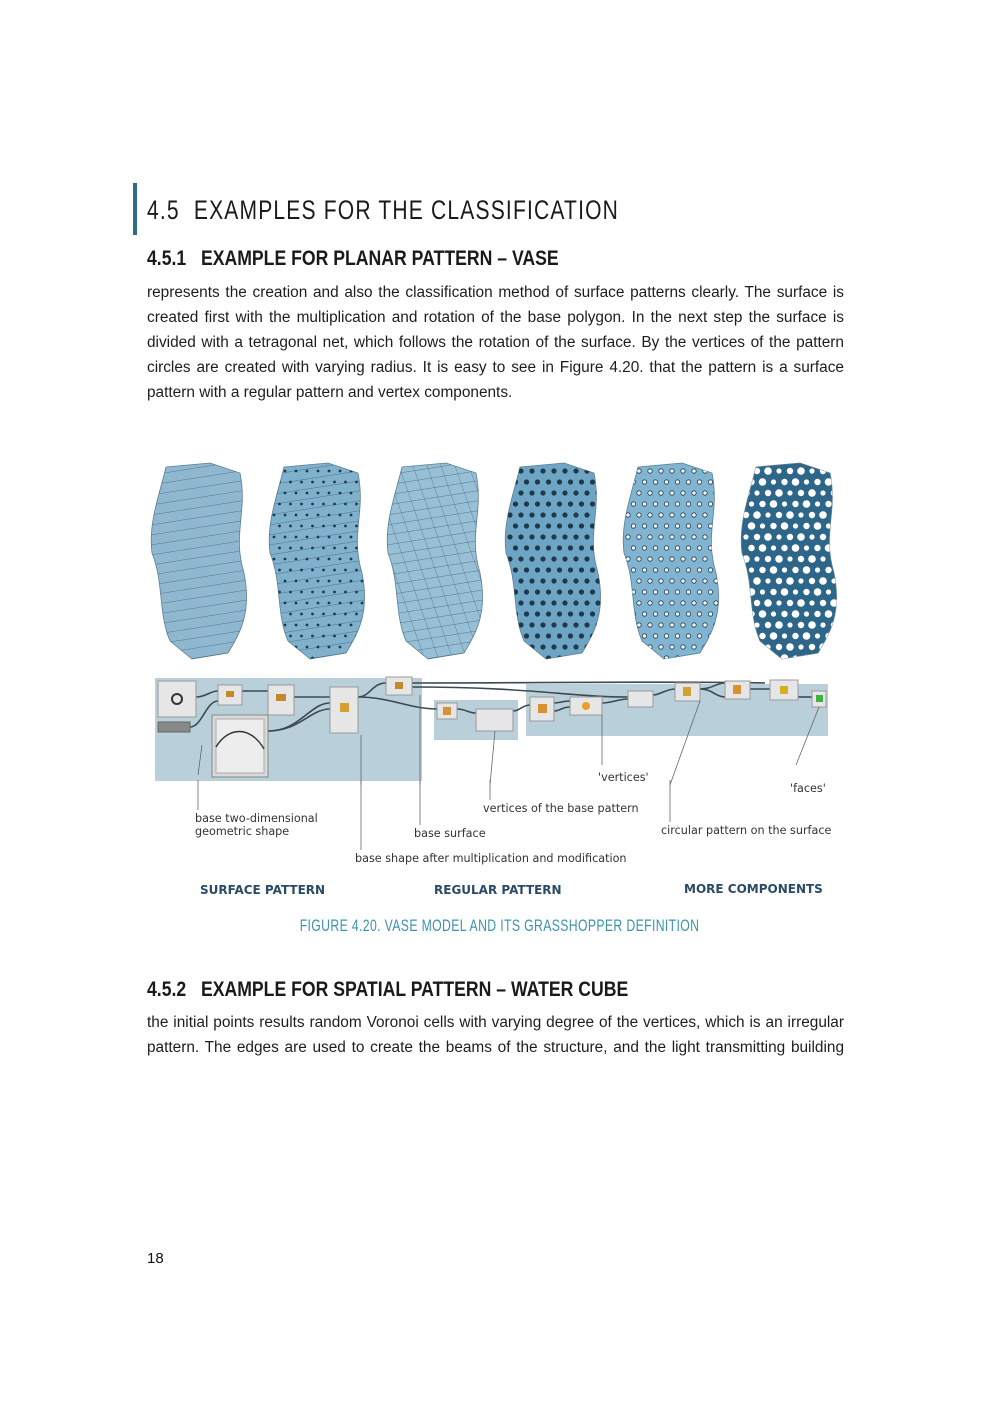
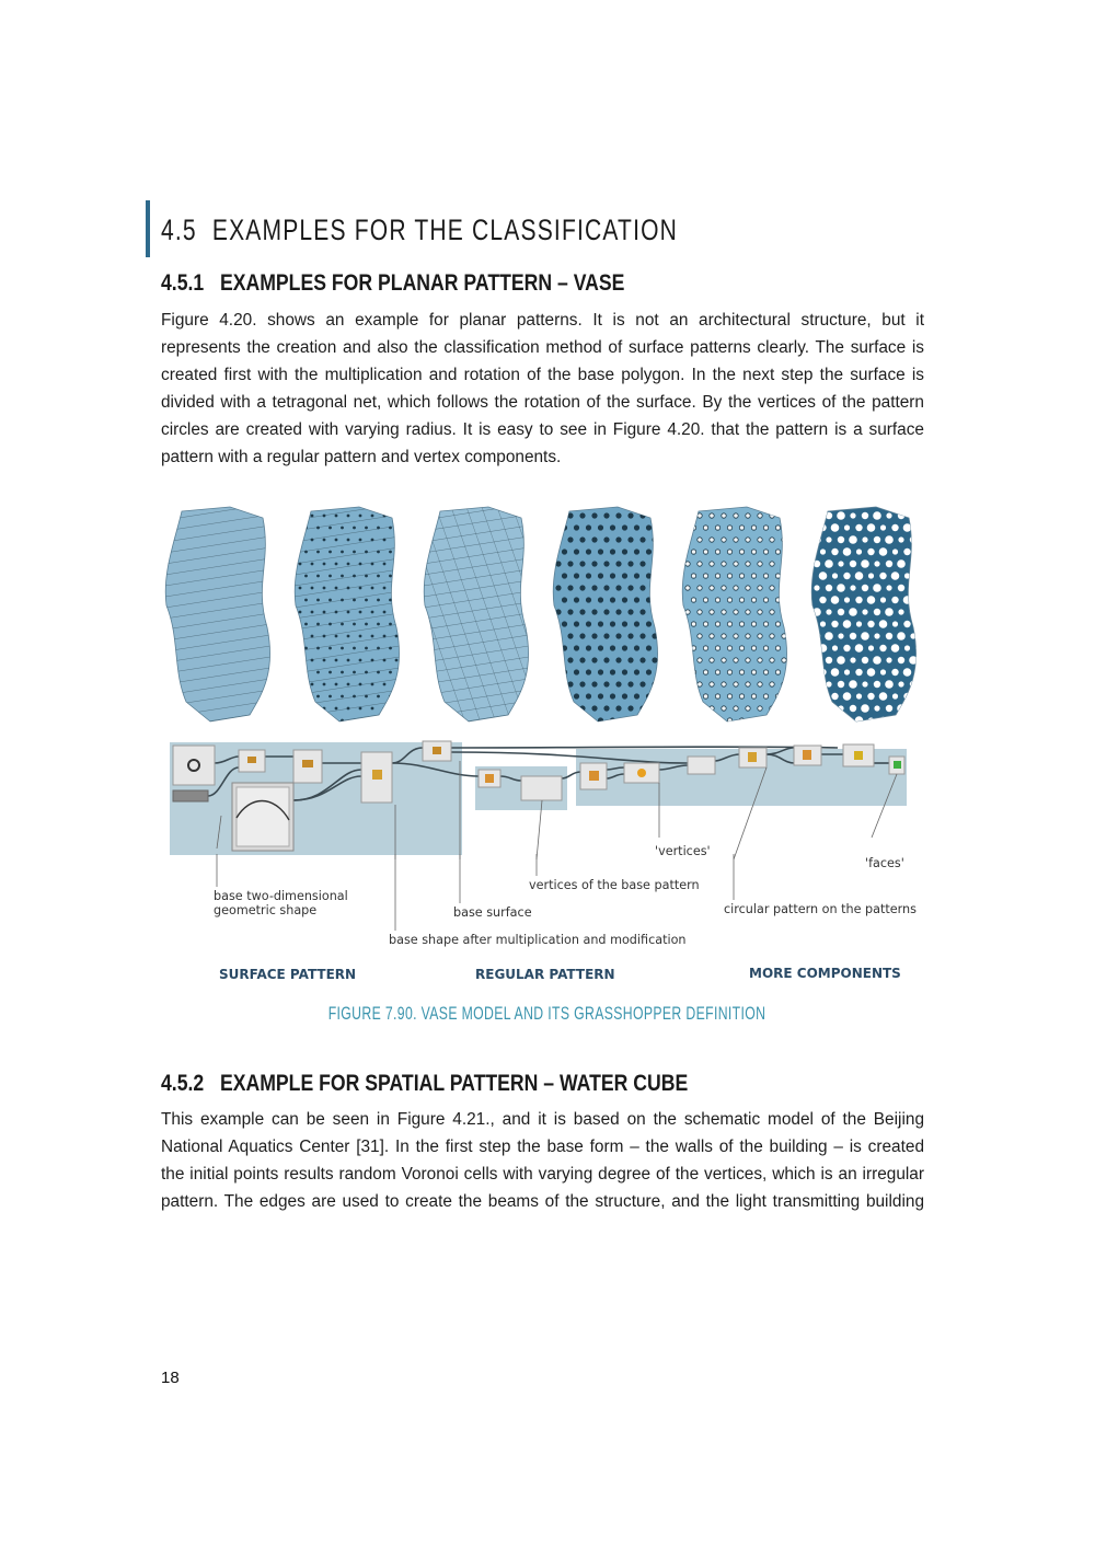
  4.5 EXAMPLES FOR THE CLASSIFICATION
- 4.5.1 EXAMPLE FOR PLANAR PATTERN – VASE
+ 4.5.1 EXAMPLES FOR PLANAR PATTERN – VASE
+ Figure 4.20. shows an example for planar patterns. It is not an architectural structure, but it
  represents the creation and also the classification method of surface patterns clearly. The surface is
  created first with the multiplication and rotation of the base polygon. In the next step the surface is
  divided with a tetragonal net, which follows the rotation of the surface. By the vertices of the pattern
  circles are created with varying radius. It is easy to see in Figure 4.20. that the pattern is a surface
  pattern with a regular pattern and vertex components.
  'vertices'
  'faces'
  vertices of the base pattern
  base two-dimensional
  geometric shape
  base surface
- circular pattern on the surface
+ circular pattern on the patterns
  base shape after multiplication and modification
  SURFACE PATTERN
  REGULAR PATTERN
  MORE COMPONENTS
- FIGURE 4.20. VASE MODEL AND ITS GRASSHOPPER DEFINITION
+ FIGURE 7.90. VASE MODEL AND ITS GRASSHOPPER DEFINITION
  4.5.2 EXAMPLE FOR SPATIAL PATTERN – WATER CUBE
+ This example can be seen in Figure 4.21., and it is based on the schematic model of the Beijing
+ National Aquatics Center [31]. In the first step the base form – the walls of the building – is created
  the initial points results random Voronoi cells with varying degree of the vertices, which is an irregular
  pattern. The edges are used to create the beams of the structure, and the light transmitting building
  18
